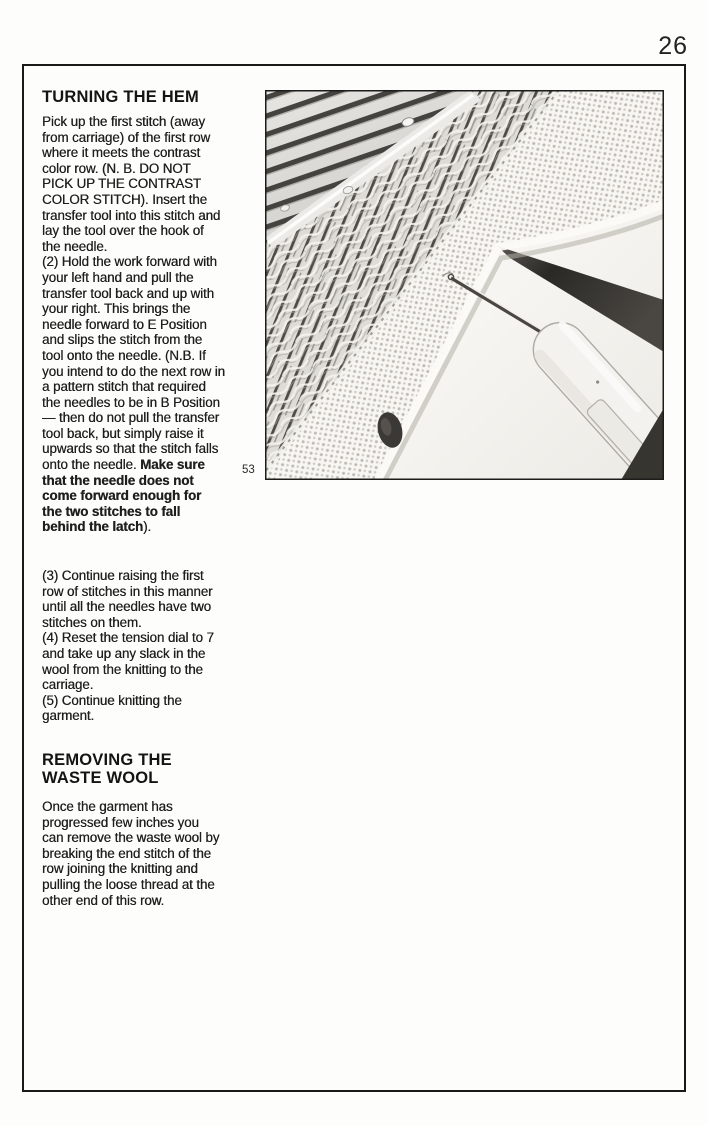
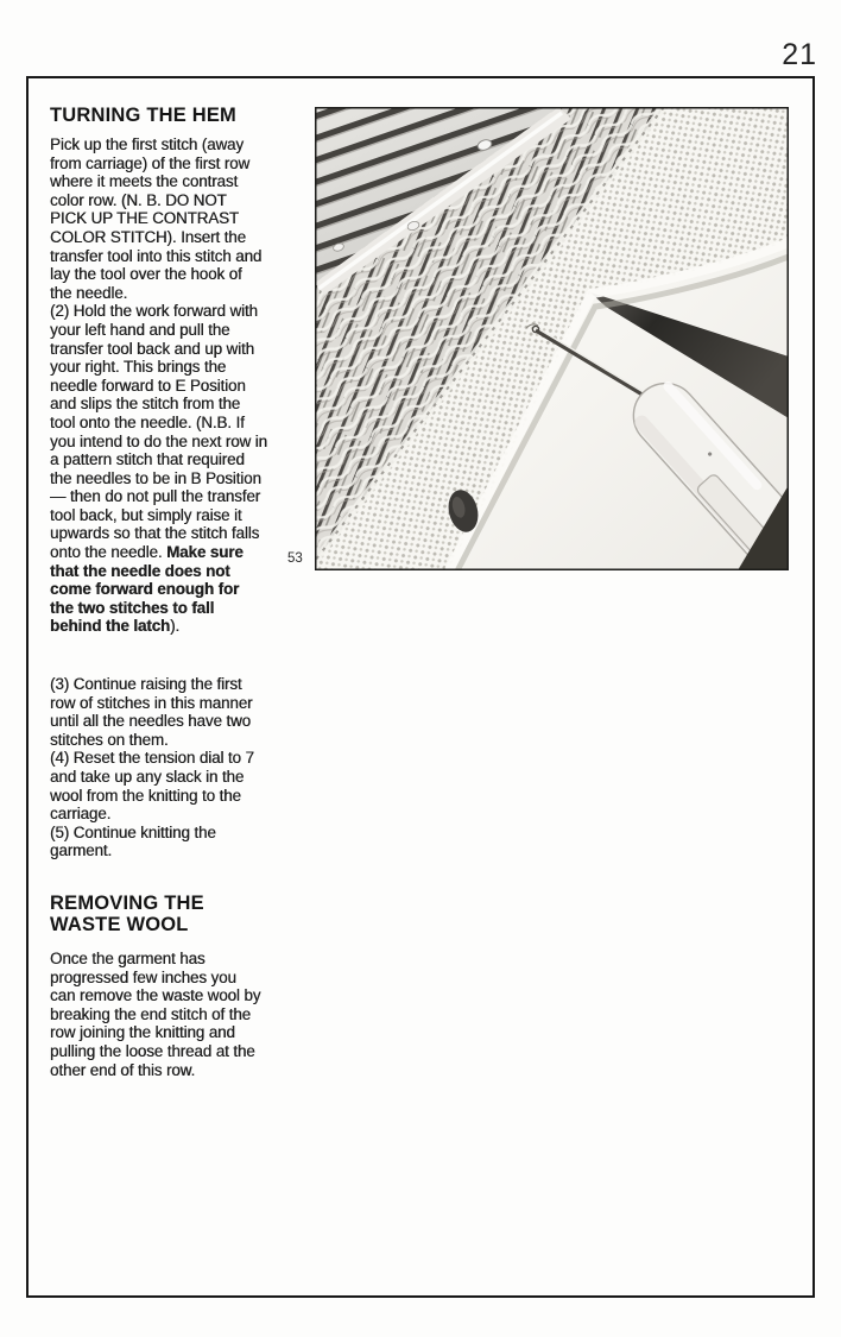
- 26
+ 21
  TURNING THE HEM
  Pick up the first stitch (away
  from carriage) of the first row
  where it meets the contrast
  color row. (N. B. DO NOT
  PICK UP THE CONTRAST
  COLOR STITCH). Insert the
  transfer tool into this stitch and
  lay the tool over the hook of
  the needle. (2) Hold the work forward with
  your left hand and pull the
  transfer tool back and up with
  your right. This brings the
  needle forward to E Position
  and slips the stitch from the
  tool onto the needle. (N.B. If
  you intend to do the next row in
  a pattern stitch that required
  the needles to be in B Position
  — then do not pull the transfer
  tool back, but simply raise it
  upwards so that the stitch falls
  onto the needle. Make sure
  that the needle does not
  come forward enough for
  the two stitches to fall
  behind the latch).
  (3) Continue raising the first
  row of stitches in this manner
  until all the needles have two
  stitches on them.
  (4) Reset the tension dial to 7
  and take up any slack in the
  wool from the knitting to the
  carriage.
  (5) Continue knitting the
  garment.
  REMOVING THE
  WASTE WOOL
  Once the garment has
  progressed few inches you
  can remove the waste wool by
  breaking the end stitch of the
  row joining the knitting and
  pulling the loose thread at the
  other end of this row.
  53
